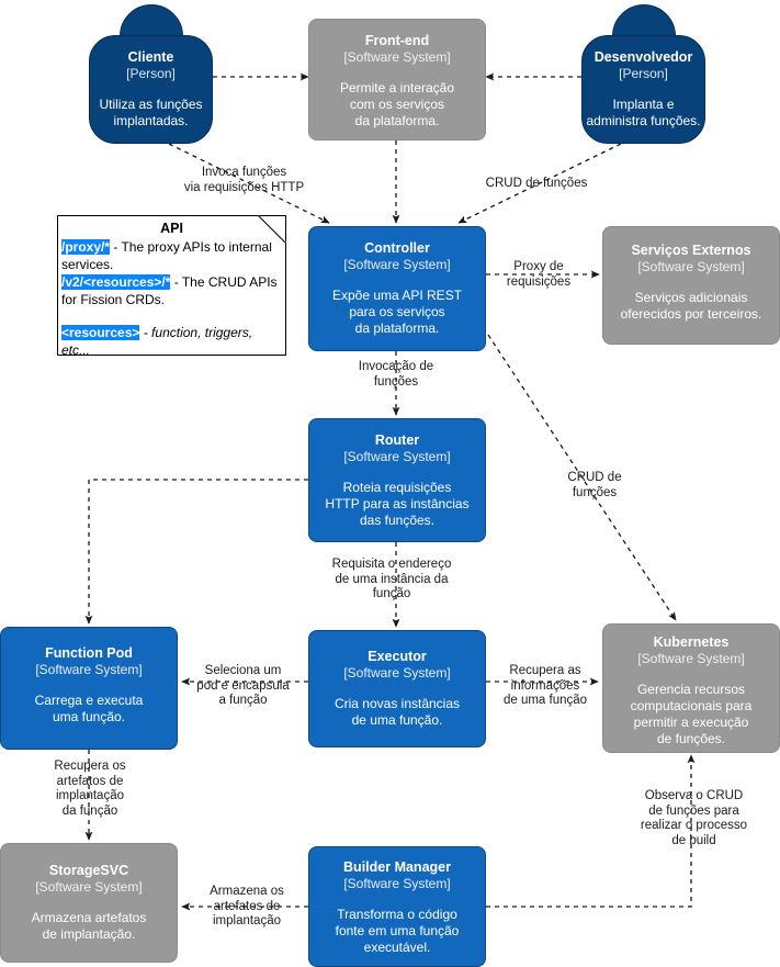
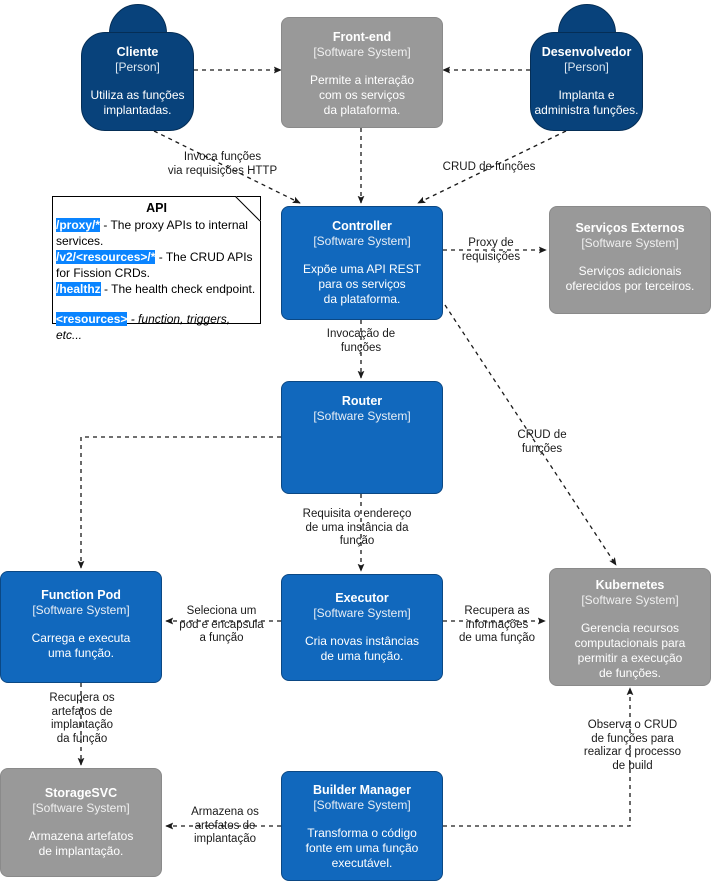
  Cliente
  [Person]
  Utiliza as funções
  implantadas.
  Front-end
  [Software System]
  Permite a interação
  com os serviços
  da plataforma.
  Desenvolvedor
  [Person]
  Implanta e
  administra funções.
  API
  /proxy/* - The proxy APIs to internal services.
  /v2/<resources>/* - The CRUD APIs for Fission CRDs.
+ /healthz - The health check endpoint.
  <resources> - function, triggers, etc...
  Controller
  [Software System]
  Expõe uma API REST
  para os serviços
  da plataforma.
  Serviços Externos
  [Software System]
  Serviços adicionais
  oferecidos por terceiros.
  Router
  [Software System]
- Roteia requisições
- HTTP para as instâncias
- das funções.
  Function Pod
  [Software System]
  Carrega e executa
  uma função.
  Executor
  [Software System]
  Cria novas instâncias
  de uma função.
  Kubernetes
  [Software System]
  Gerencia recursos
  computacionais para
  permitir a execução
  de funções.
  StorageSVC
  [Software System]
  Armazena artefatos
  de implantação.
  Builder Manager
  [Software System]
  Transforma o código
  fonte em uma função
  executável.
  Invoca funções
  via requisições HTTP
  CRUD de funções
  Proxy de
  requisições
  Invocação de
  funções
  CRUD de
  funções
  Requisita o endereço
  de uma instância da
  função
  Seleciona um
  pod e encapsula
  a função
  Recupera as
  informações
  de uma função
  Recupera os
  artefatos de
  implantação
  da função
  Armazena os
  artefatos de
  implantação
  Observa o CRUD
  de funções para
  realizar o processo
  de build
